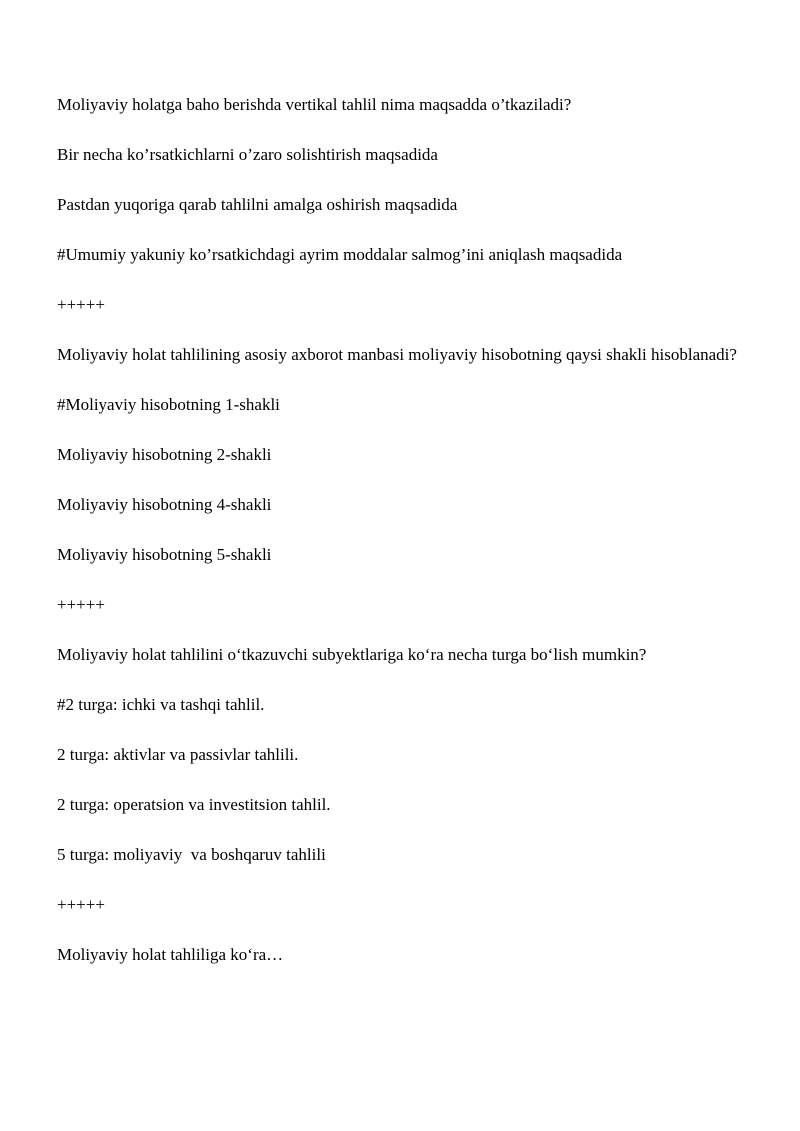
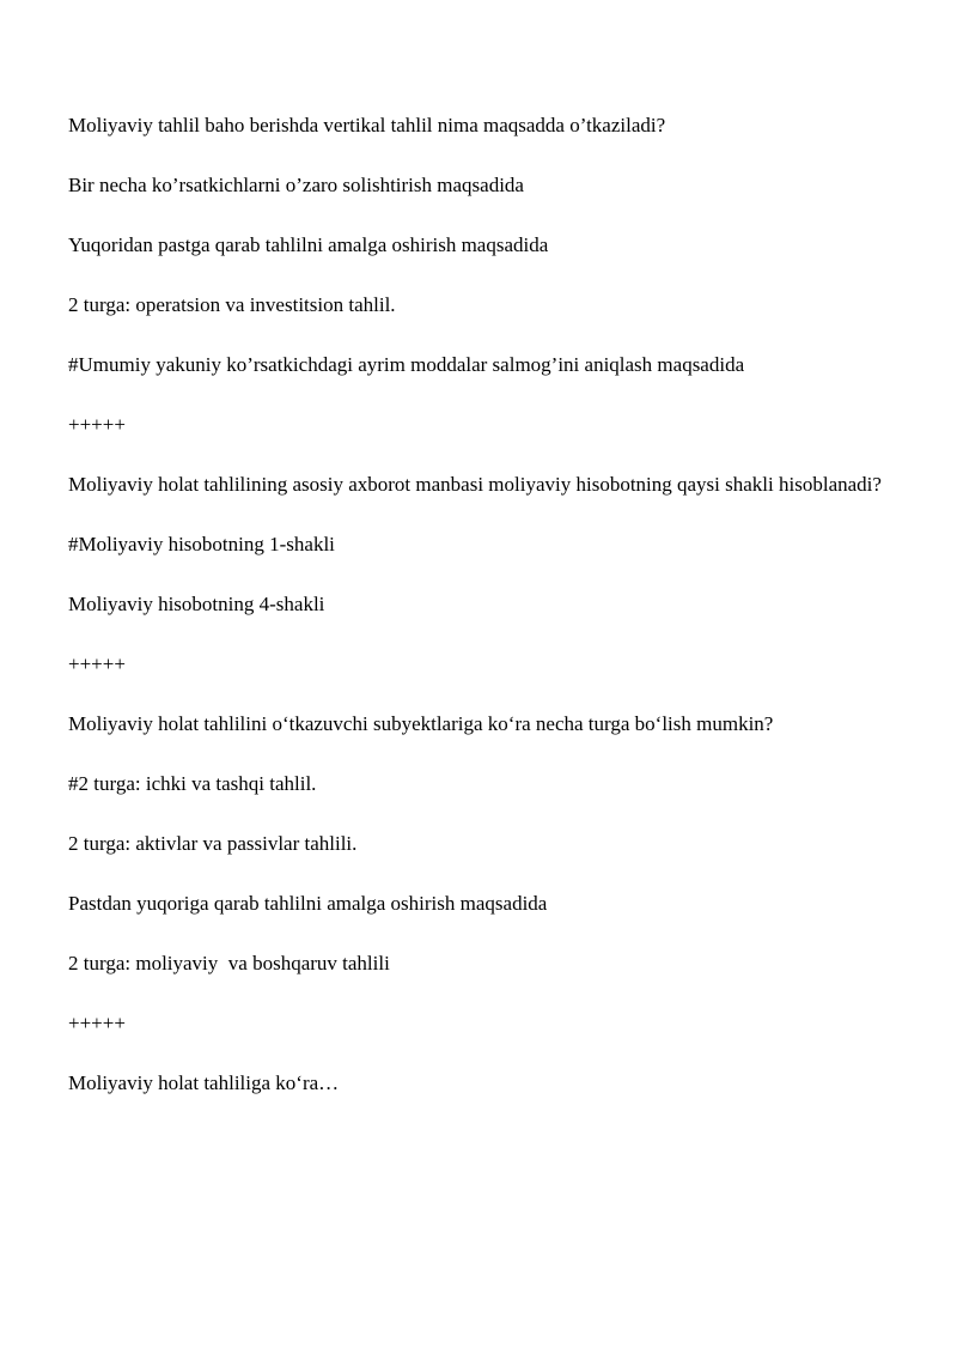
- Moliyaviy holatga baho berishda vertikal tahlil nima maqsadda o’tkaziladi?
+ Moliyaviy tahlil baho berishda vertikal tahlil nima maqsadda o’tkaziladi?
  Bir necha ko’rsatkichlarni o’zaro solishtirish maqsadida
+ Yuqoridan pastga qarab tahlilni amalga oshirish maqsadida
- Pastdan yuqoriga qarab tahlilni amalga oshirish maqsadida
+ 2 turga: operatsion va investitsion tahlil.
  #Umumiy yakuniy ko’rsatkichdagi ayrim moddalar salmog’ini aniqlash maqsadida
  +++++
  Moliyaviy holat tahlilining asosiy axborot manbasi moliyaviy hisobotning qaysi shakli hisoblanadi?
  #Moliyaviy hisobotning 1-shakli
- Moliyaviy hisobotning 2-shakli
  Moliyaviy hisobotning 4-shakli
- Moliyaviy hisobotning 5-shakli
  +++++
  Moliyaviy holat tahlilini o‘tkazuvchi subyektlariga ko‘ra necha turga bo‘lish mumkin?
  #2 turga: ichki va tashqi tahlil.
  2 turga: aktivlar va passivlar tahlili.
- 2 turga: operatsion va investitsion tahlil.
+ Pastdan yuqoriga qarab tahlilni amalga oshirish maqsadida
- 5 turga: moliyaviy va boshqaruv tahlili
+ 2 turga: moliyaviy va boshqaruv tahlili
  +++++
  Moliyaviy holat tahliliga ko‘ra…
